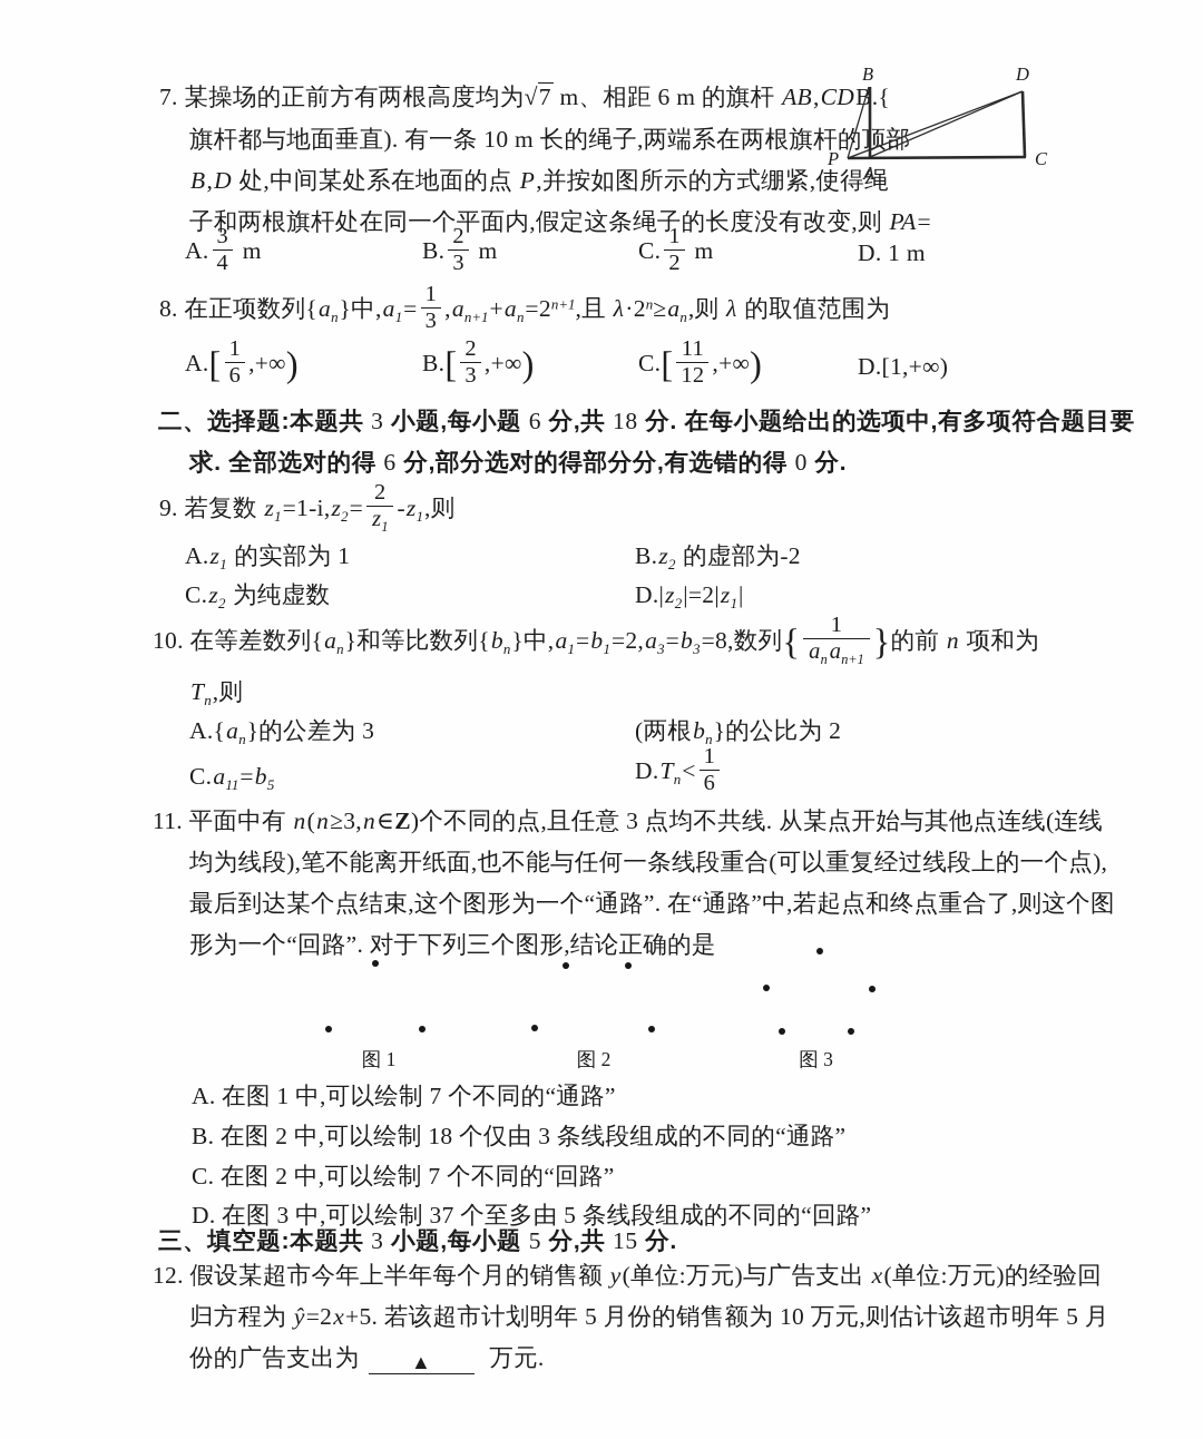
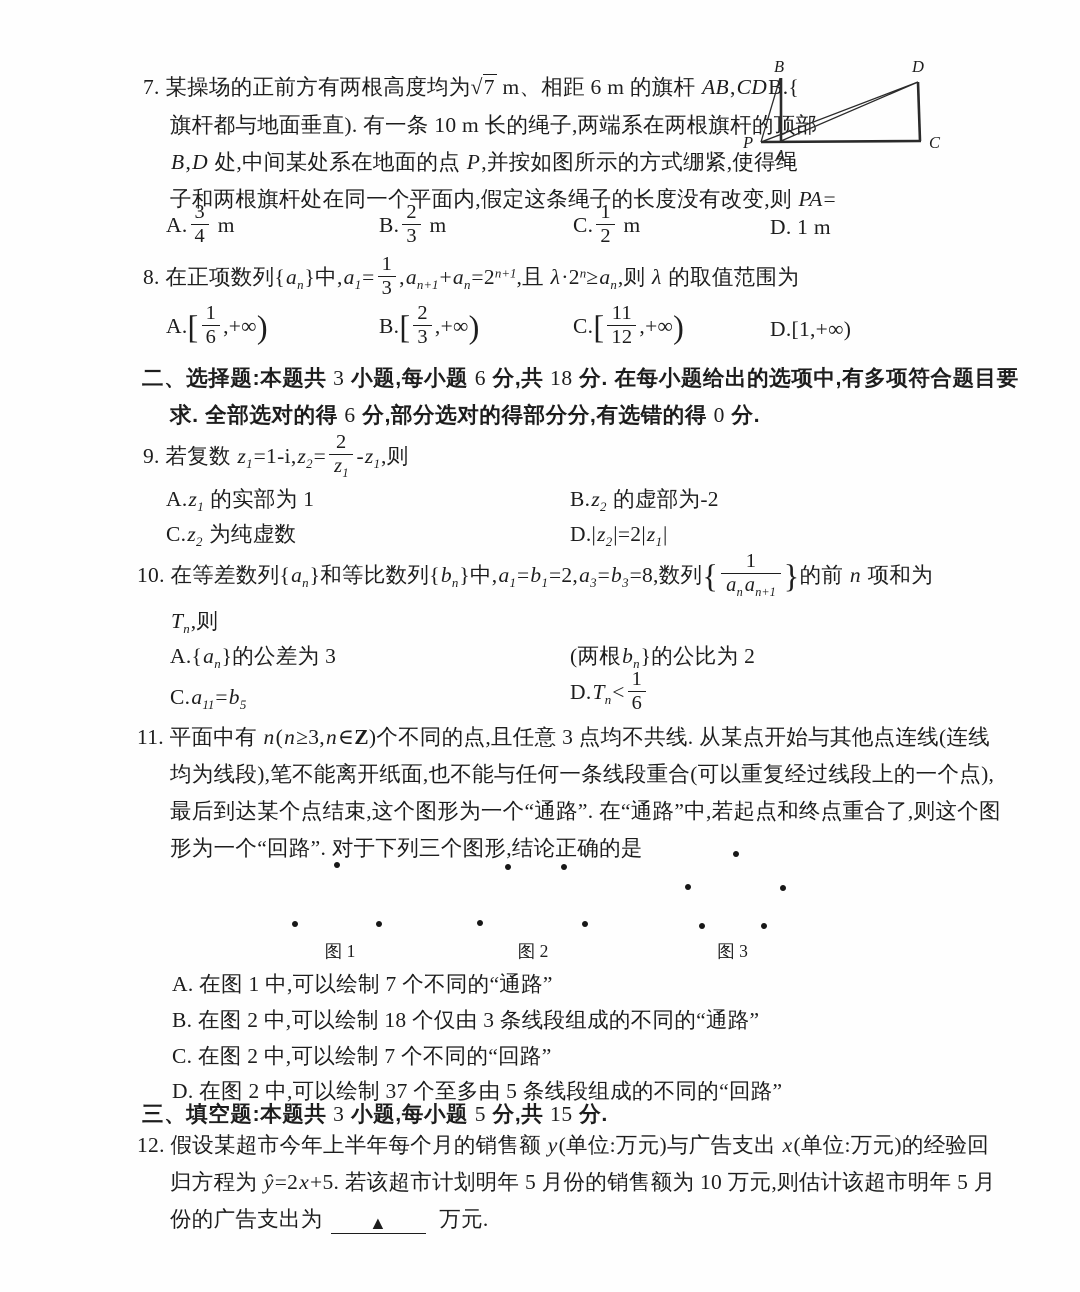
  7. 某操场的正前方有两根高度均为√7 m、相距 6 m 的旗杆 AB,CDB.{
  旗杆都与地面垂直). 有一条 10 m 长的绳子,两端系在两根旗杆的顶
  B,D 处,中间某处系在地面的点 P,并按如图所示的方式绷紧,使得绳
  子和两根旗杆处在同一个平面内,假定这条绳子的长度没有改变,则 PA=
  A.
  3
  4
  m
  B.
  2
  3
  m
  C.
  1
  2
  m
  D. 1 m
  8. 在正项数列{an}中,a1=
  1
  3
  ,an+1+an=2n+1,且 λ·2n≥an,则 λ 的取值范围为
  A.[
  1
  6
  ,+∞)
  B.[
  2
  3
  ,+∞)
  C.[
  11
  12
  ,+∞)
  D.[1,+∞)
  二、选择题:本题共 3 小题,每小题 6 分,共 18 分. 在每小题给出的选项中,有多项符合题目要
  求. 全部选对的得 6 分,部分选对的得部分分,有选错的得 0 分.
  9. 若复数 z1=1-i,z2=
  2
  z1
  -z1,则
  A.z1 的实部为 1
  B.z2 的虚部为-2
  C.z2 为纯虚数
  D.|z2|=2|z1|
  10. 在等差数列{an}和等比数列{bn}中,a1=b1=2,a3=b3=8,数列{
  1
  an an+1
  }的前 n 项和为
  Tn,则
  A.{an}的公差为 3
  (两根bn}的公比为 2
  C.a11=b5
  D.Tn<
  1
  6
  11. 平面中有 n(n≥3,n∈Z)个不同的点,且任意 3 点均不共线. 从某点开始与其他点连线(连线
  均为线段),笔不能离开纸面,也不能与任何一条线段重合(可以重复经过线段上的一个点),
  最后到达某个点结束,这个图形为一个“通路”. 在“通路”中,若起点和终点重合了,则这个图
  形为一个“回路”. 对于下列三个图形,结论正确的是
  A. 在图 1 中,可以绘制 7 个不同的“通路”
  B. 在图 2 中,可以绘制 18 个仅由 3 条线段组成的不同的“通路”
  C. 在图 2 中,可以绘制 7 个不同的“回路”
- D. 在图 3 中,可以绘制 37 个至多由 5 条线段组成的不同的“回路”
+ D. 在图 2 中,可以绘制 37 个至多由 5 条线段组成的不同的“回路”
  三、填空题:本题共 3 小题,每小题 5 分,共 15 分.
  12. 假设某超市今年上半年每个月的销售额 y(单位:万元)与广告支出 x(单位:万元)的经验回
  归方程为 ŷ=2x+5. 若该超市计划明年 5 月份的销售额为 10 万元,则估计该超市明年 5 月
  份的广告支出为 ▲ 万元.
  B
  D
  P
  A
  C
  图 1
  图 2
  图 3
